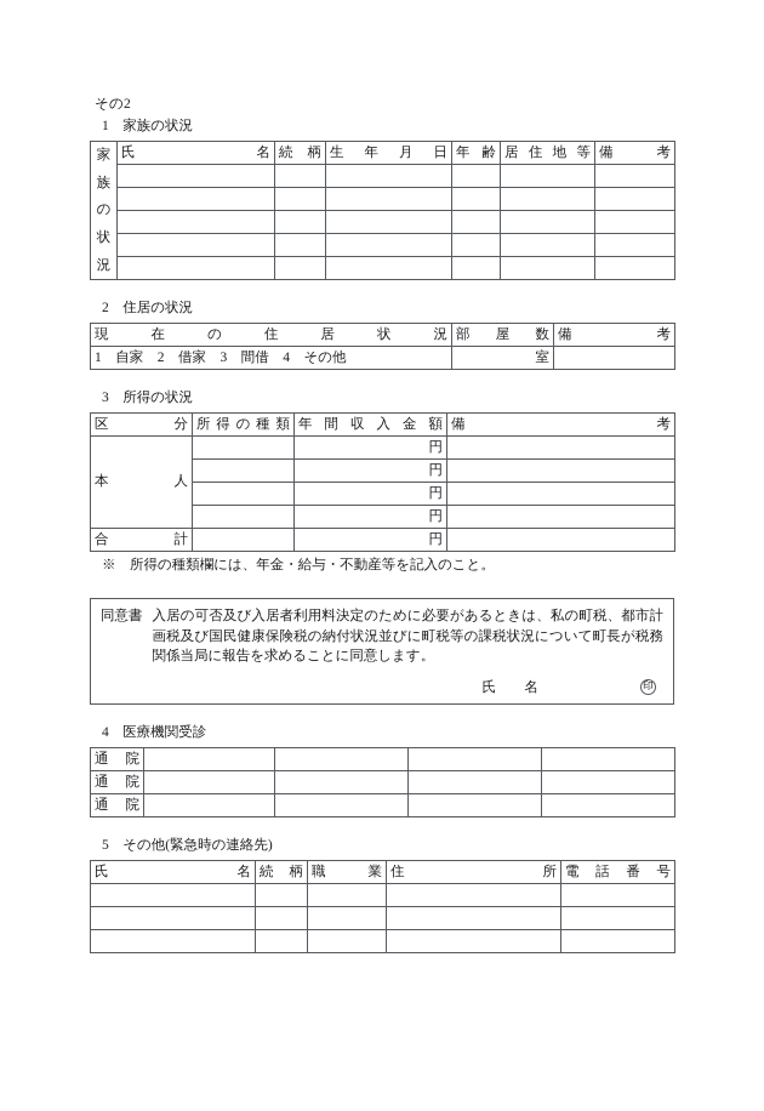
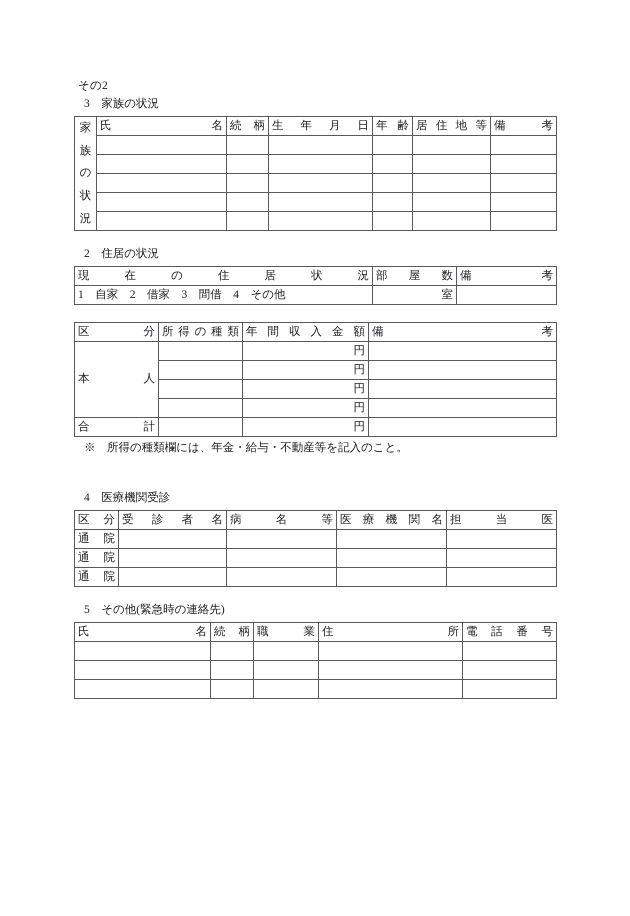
  その2
- 1 家族の状況
+ 3 家族の状況
  家 族 の 状 況	氏 名	続 柄	生 年 月 日	年 齢	居 住 地 等	備 考
  2 住居の状況
  現 在 の 住 居 状 況	部 屋 数	備 考
  1 自家 2 借家 3 間借 4 その他	室
- 3 所得の状況
  区 分	所 得 の 種 類	年 間 収 入 金 額	備 考
  本 人		円
  	円
  	円
  	円
  合 計		円
  ※ 所得の種類欄には、年金・給与・不動産等を記入のこと。
- 同意書
- 入居の可否及び入居者利用料決定のために必要があるときは、私の町税、都市計画税及び国民健康保険税の納付状況並びに町税等の課税状況について町長が税務関係当局に報告を求めることに同意します。
- 氏 名
- 印
  4 医療機関受診
+ 区 分	受 診 者 名	病 名 等	医 療 機 関 名	担 当 医
  通 院
  通 院
  通 院
  5 その他(緊急時の連絡先)
  氏 名	続 柄	職 業	住 所	電 話 番 号
